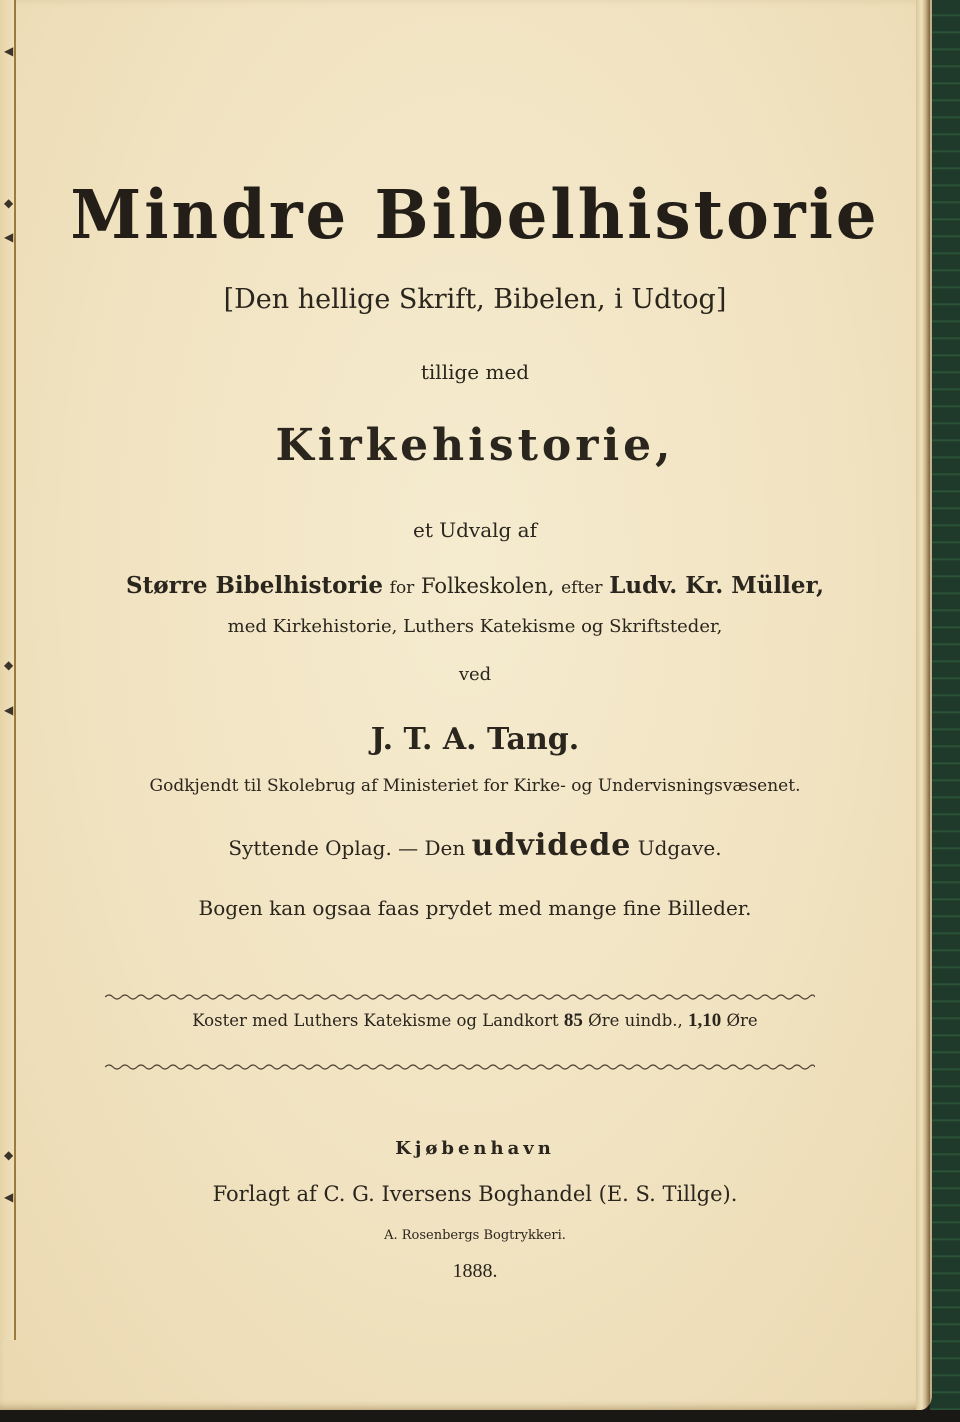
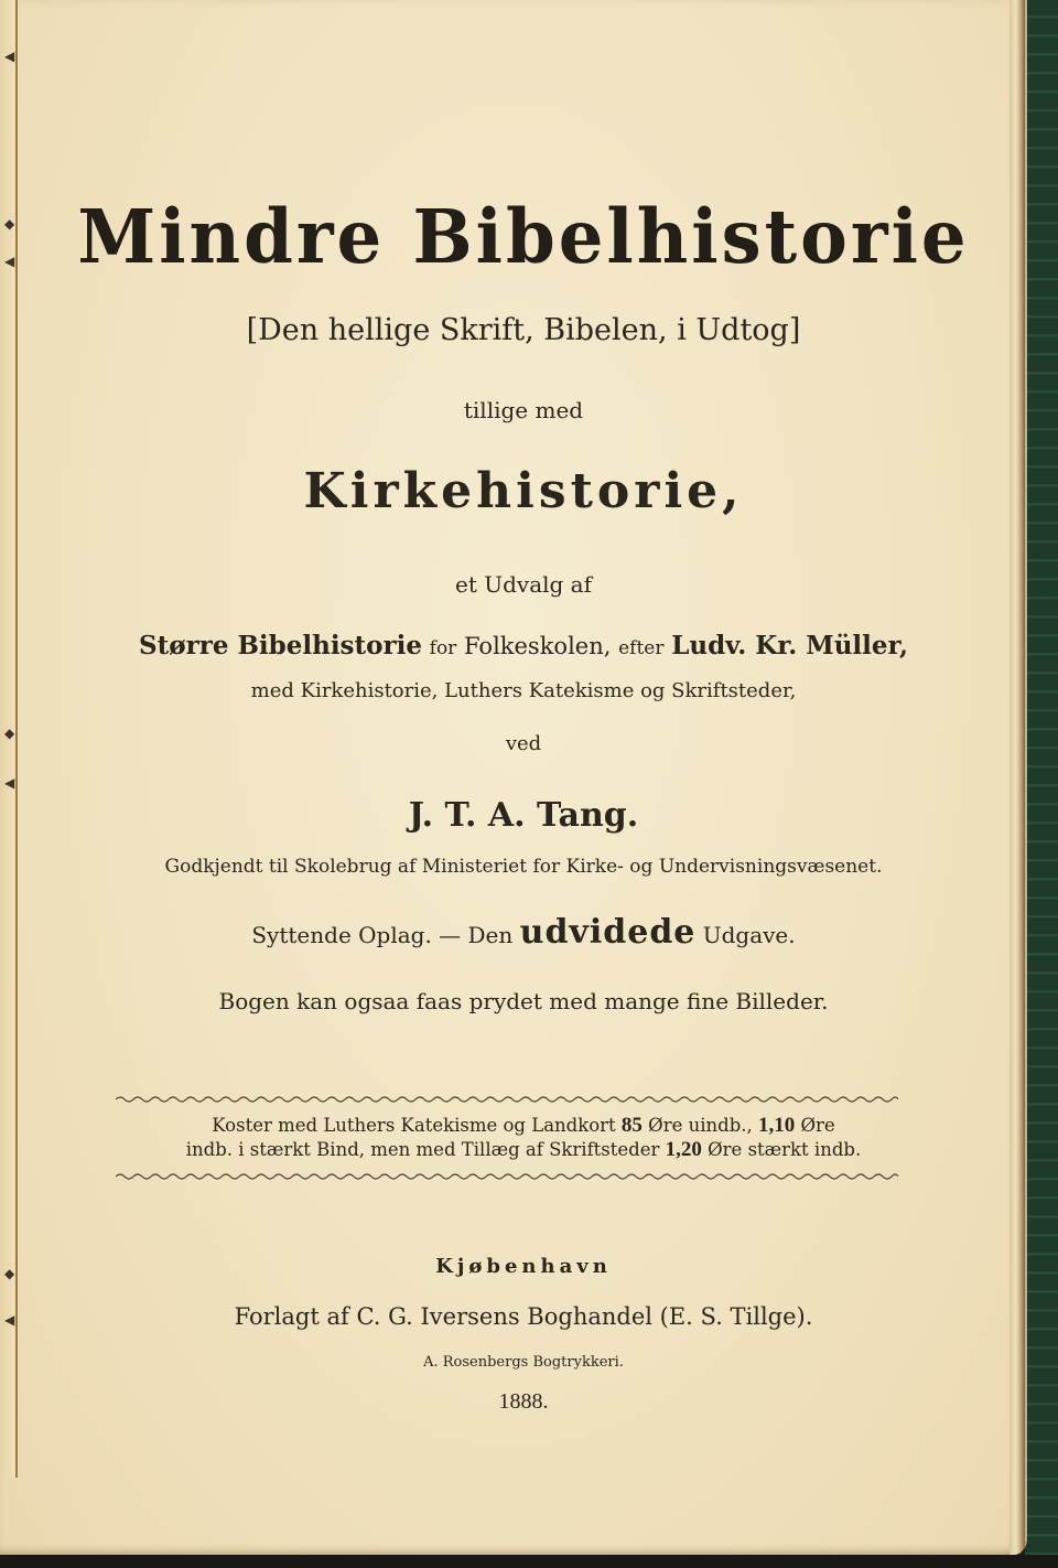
  ◀
  ◆
  ◀
  ◆
  ◀
  ◆
  ◀
  Mindre Bibelhistorie
  [Den hellige Skrift, Bibelen, i Udtog]
  tillige med
  Kirkehistorie,
  et Udvalg af
  Større Bibelhistorie for Folkeskolen, efter Ludv. Kr. Müller,
  med Kirkehistorie, Luthers Katekisme og Skriftsteder,
  ved
  J. T. A. Tang.
  Godkjendt til Skolebrug af Ministeriet for Kirke- og Undervisningsvæsenet.
  Syttende Oplag. — Den udvidede Udgave.
  Bogen kan ogsaa faas prydet med mange fine Billeder.
  Koster med Luthers Katekisme og Landkort 85 Øre uindb., 1,10 Øre
+ indb. i stærkt Bind, men med Tillæg af Skriftsteder 1,20 Øre stærkt indb.
  Kjøbenhavn
  Forlagt af C. G. Iversens Boghandel (E. S. Tillge).
  A. Rosenbergs Bogtrykkeri.
  1888.
